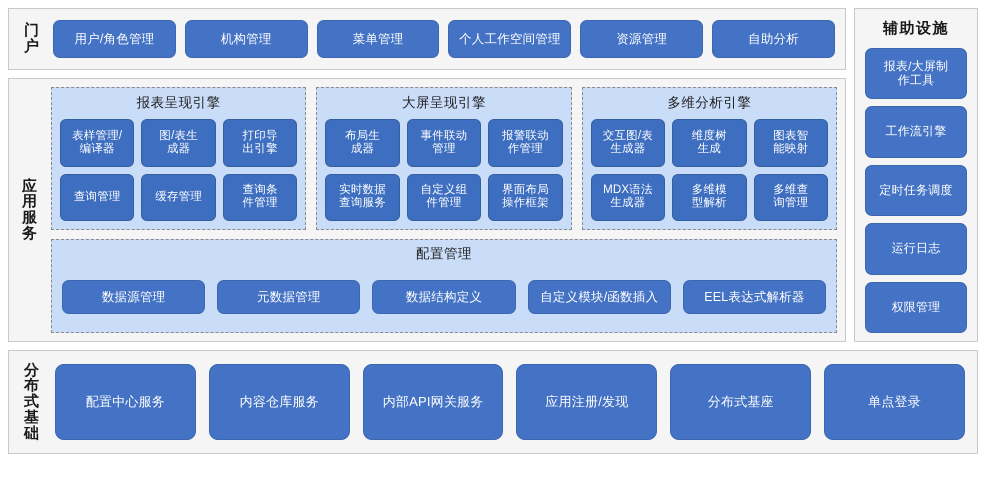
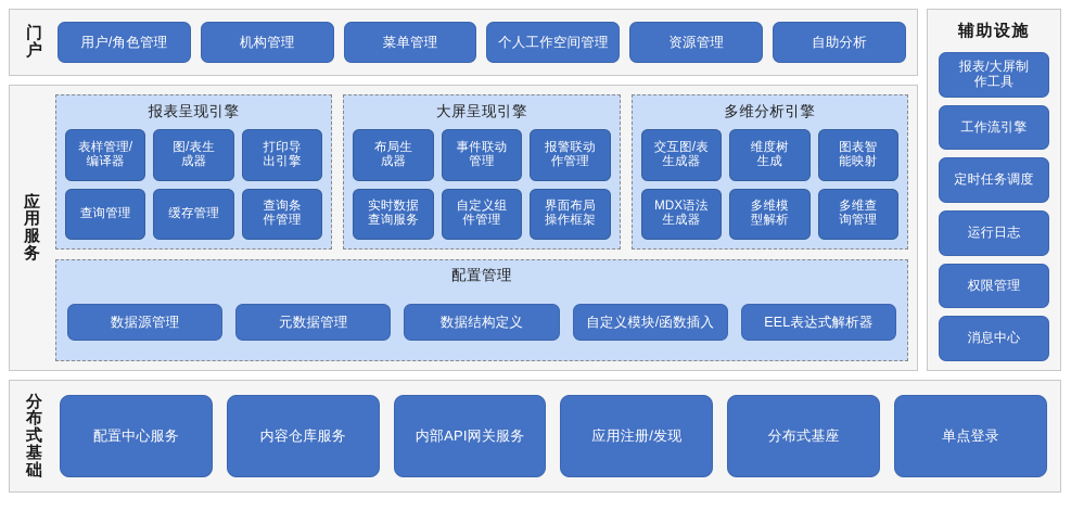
  门户
  用户/角色管理
  机构管理
  菜单管理
  个人工作空间管理
  资源管理
  自助分析
  应用服务
  报表呈现引擎
  表样管理/
  编译器
  图/表生
  成器
  打印导
  出引擎
  查询管理
  缓存管理
  查询条
  件管理
  大屏呈现引擎
  布局生
  成器
  事件联动
  管理
  报警联动
  作管理
  实时数据
  查询服务
  自定义组
  件管理
  界面布局
  操作框架
  多维分析引擎
  交互图/表
  生成器
  维度树
  生成
  图表智
  能映射
  MDX语法
  生成器
  多维模
  型解析
  多维查
  询管理
  配置管理
  数据源管理
  元数据管理
  数据结构定义
  自定义模块/函数插入
  EEL表达式解析器
  辅助设施
  报表/大屏制
  作工具
  工作流引擎
  定时任务调度
  运行日志
  权限管理
+ 消息中心
  分布式基础
  配置中心服务
  内容仓库服务
  内部API网关服务
  应用注册/发现
  分布式基座
  单点登录
